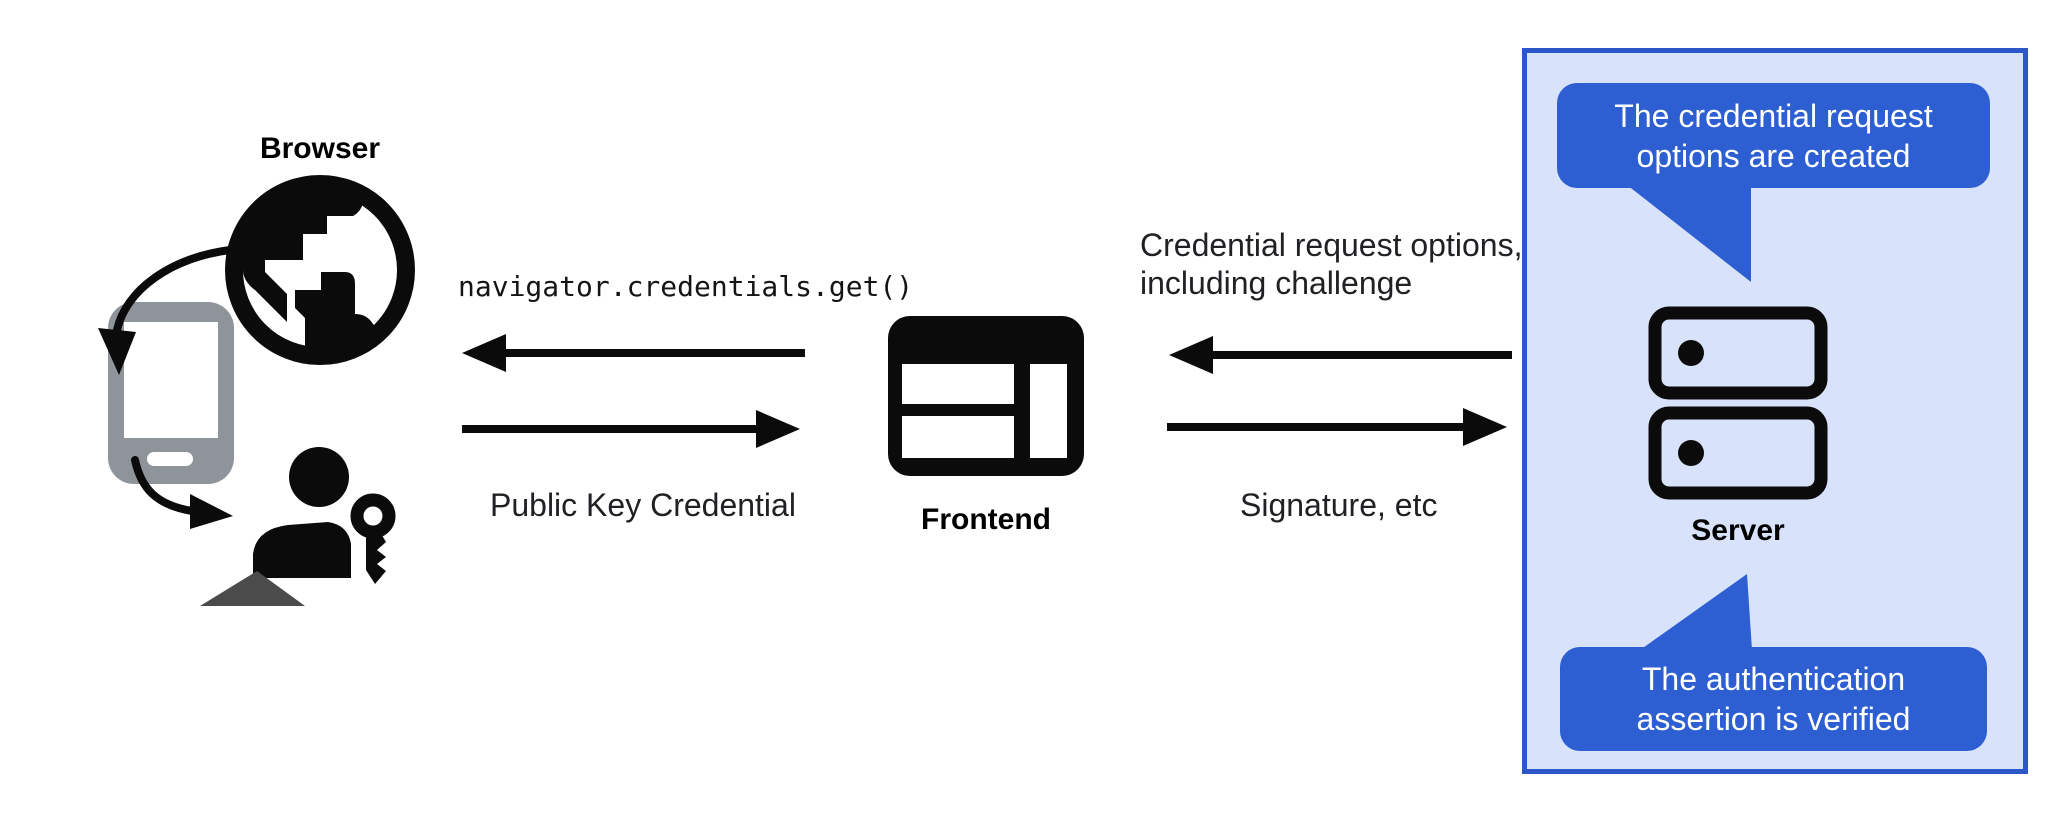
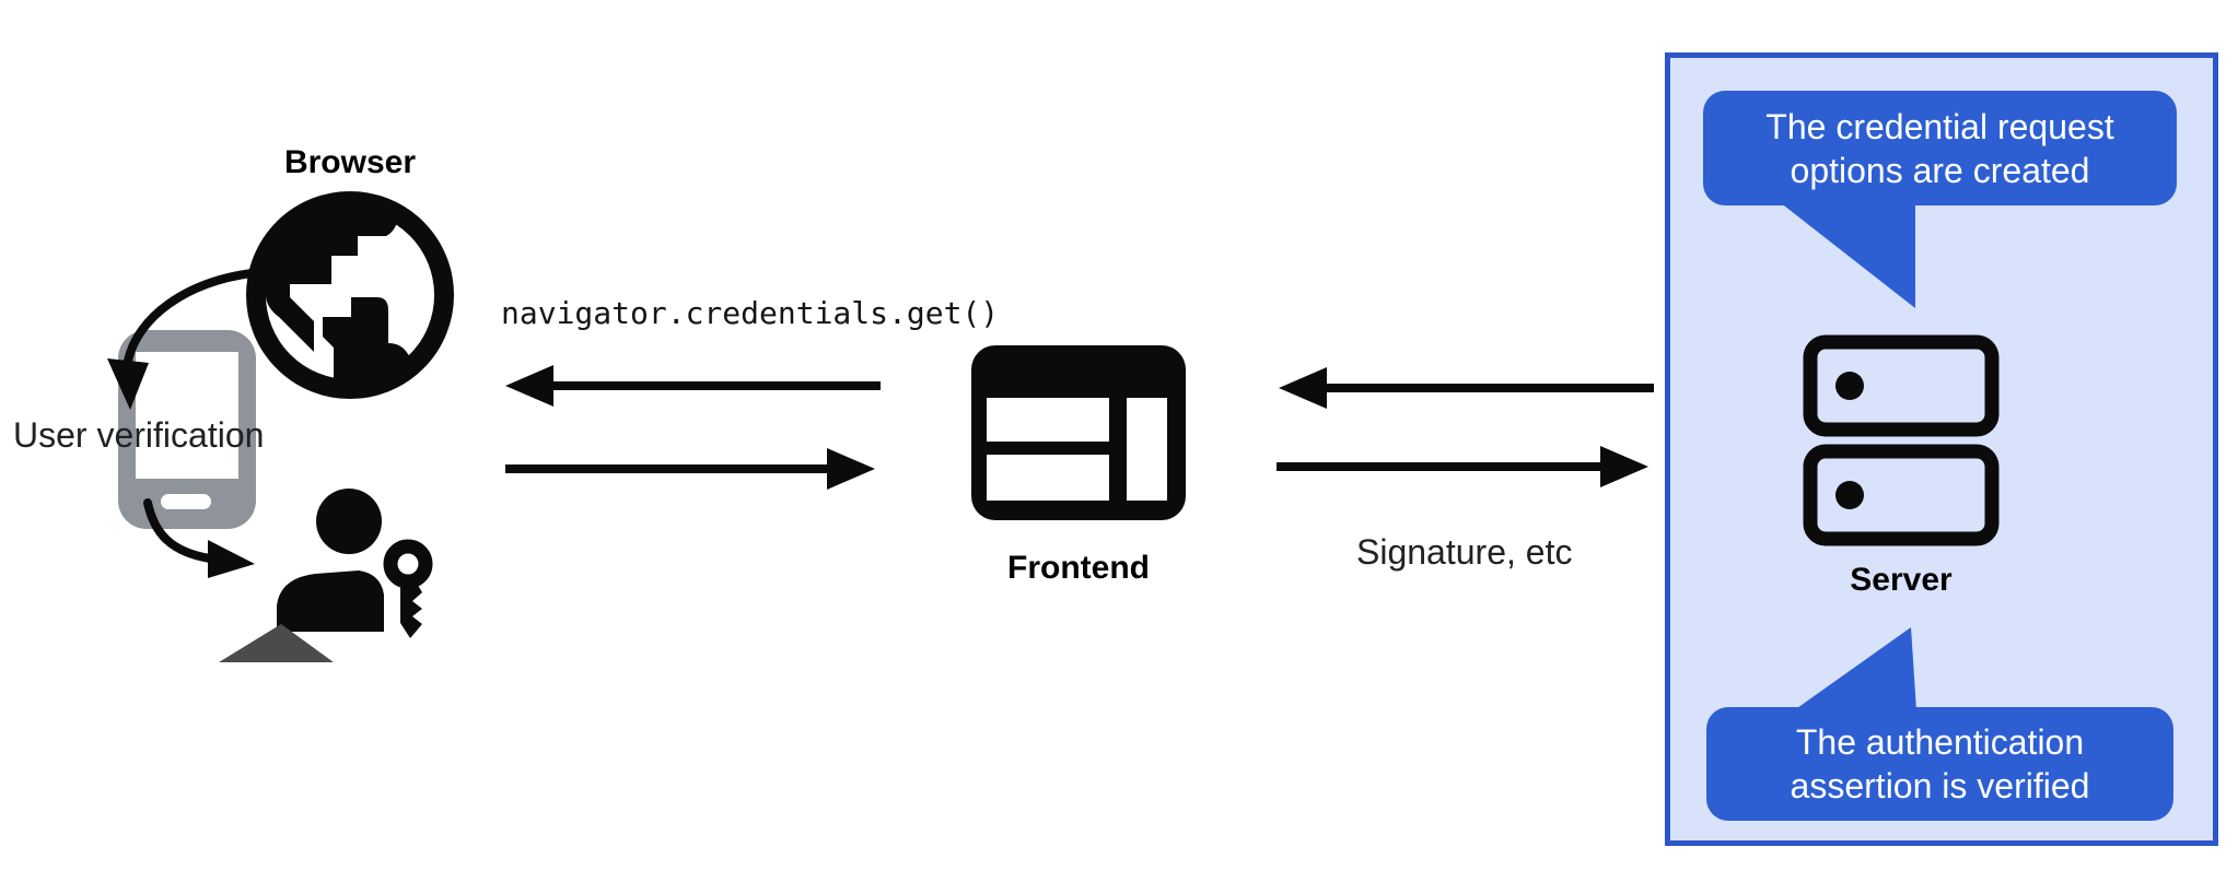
  Browser
+ User verification
  navigator.credentials.get()
- Public Key Credential
  Frontend
- Credential request options,
- including challenge
  Signature, etc
  The credential request
  options are created
  Server
  The authentication
  assertion is verified
